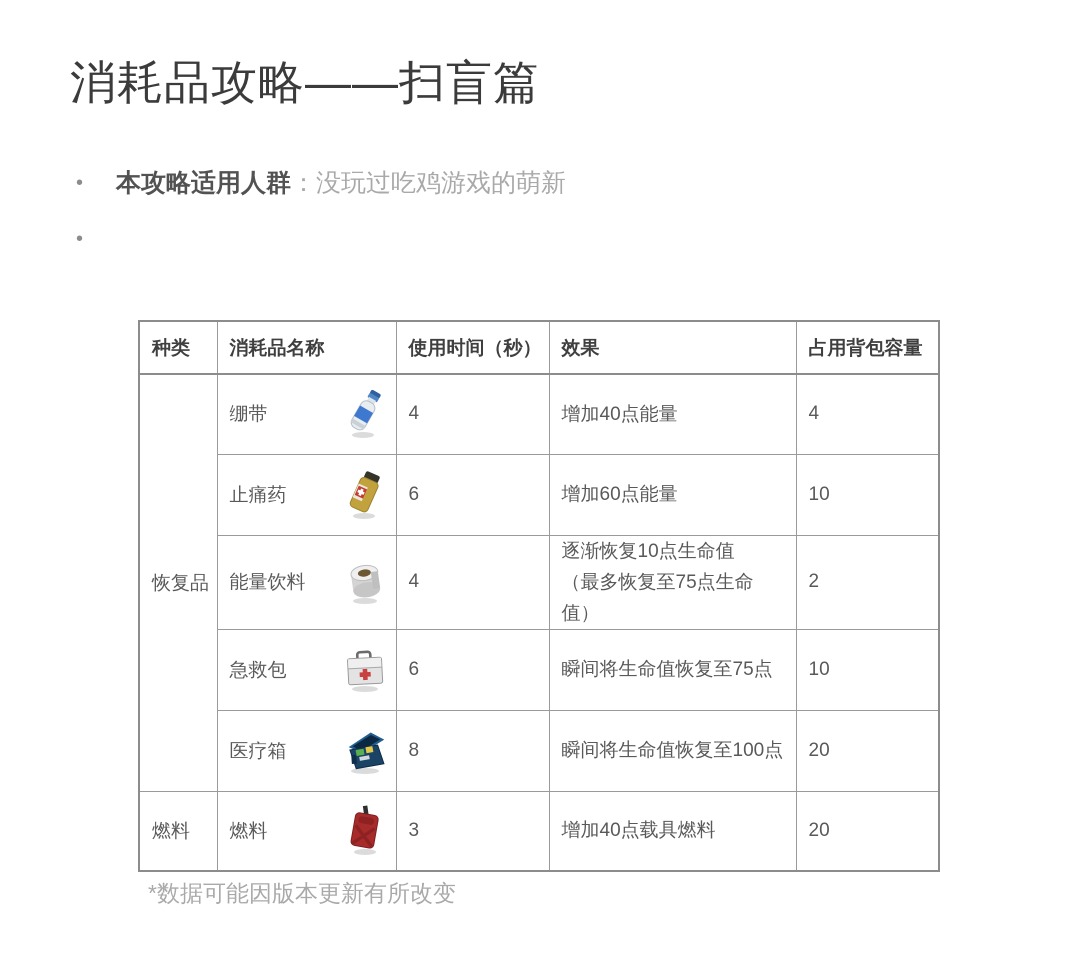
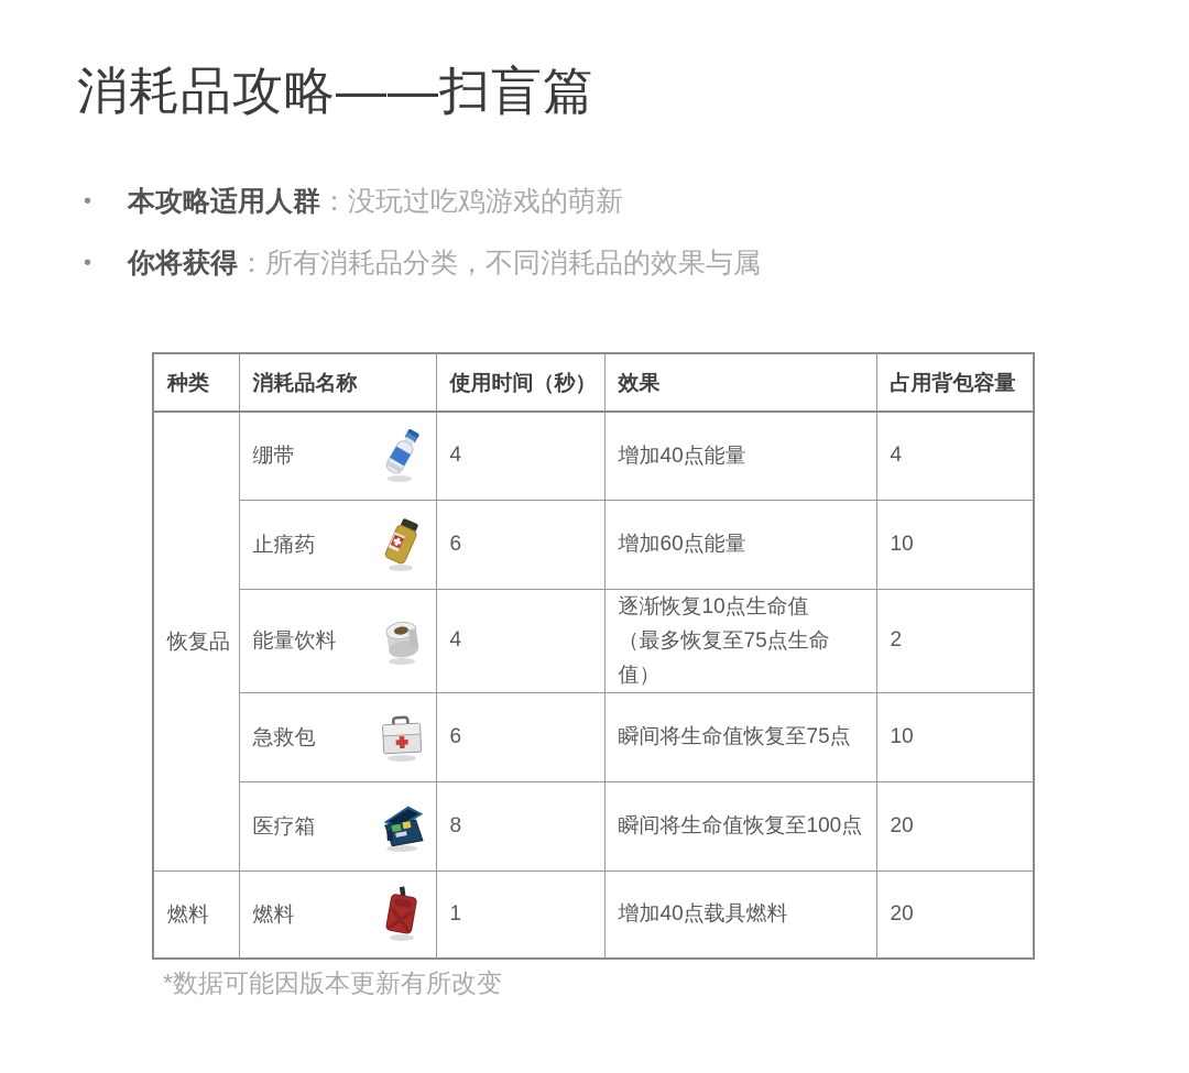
  消耗品攻略——扫盲篇
  •
  本攻略适用人群：没玩过吃鸡游戏的萌新
  •
+ 你将获得：所有消耗品分类，不同消耗品的效果与属
  种类	消耗品名称	使用时间（秒）	效果	占用背包容量
  恢复品	绷带	4	增加40点能量	4
  止痛药	6	增加60点能量	10
  能量饮料	4	逐渐恢复10点生命值 （最多恢复至75点生命值）	2
  急救包	6	瞬间将生命值恢复至75点	10
  医疗箱	8	瞬间将生命值恢复至100点	20
- 燃料	燃料	3	增加40点载具燃料	20
+ 燃料	燃料	1	增加40点载具燃料	20
  *数据可能因版本更新有所改变
